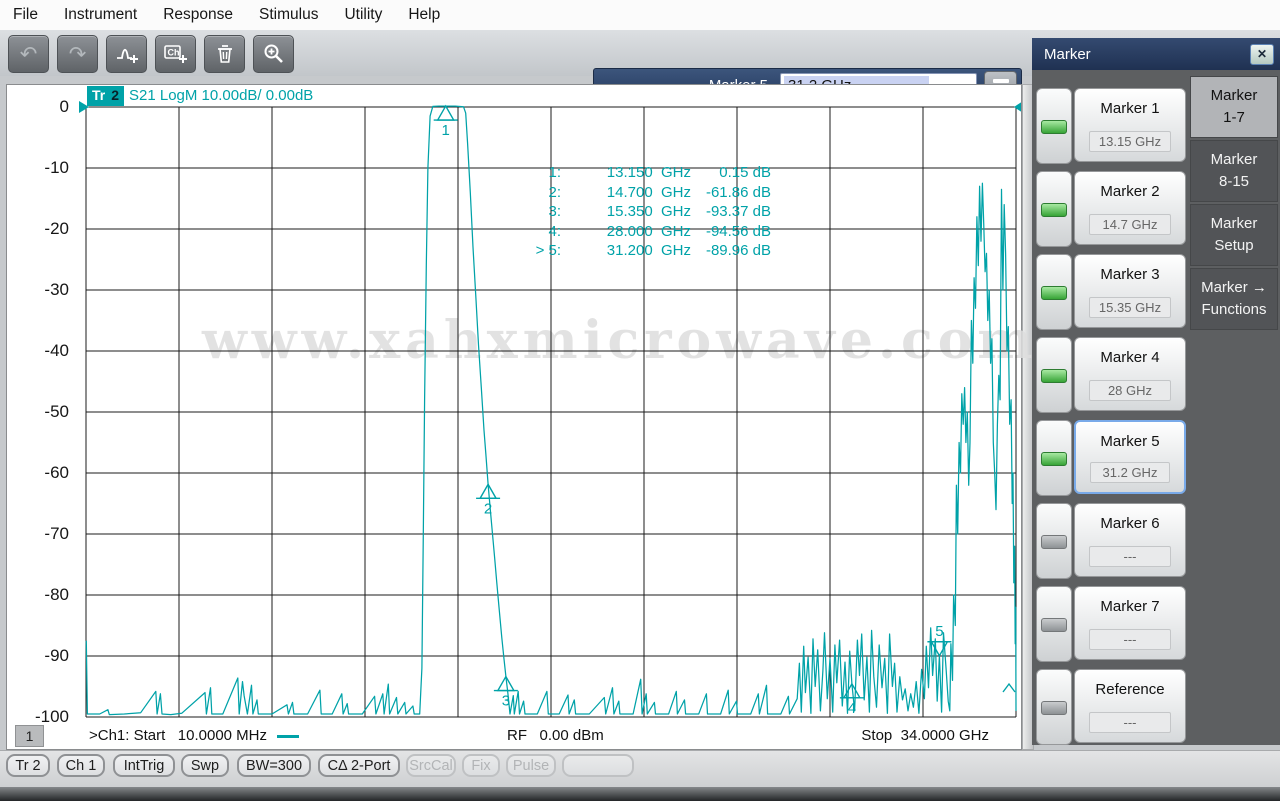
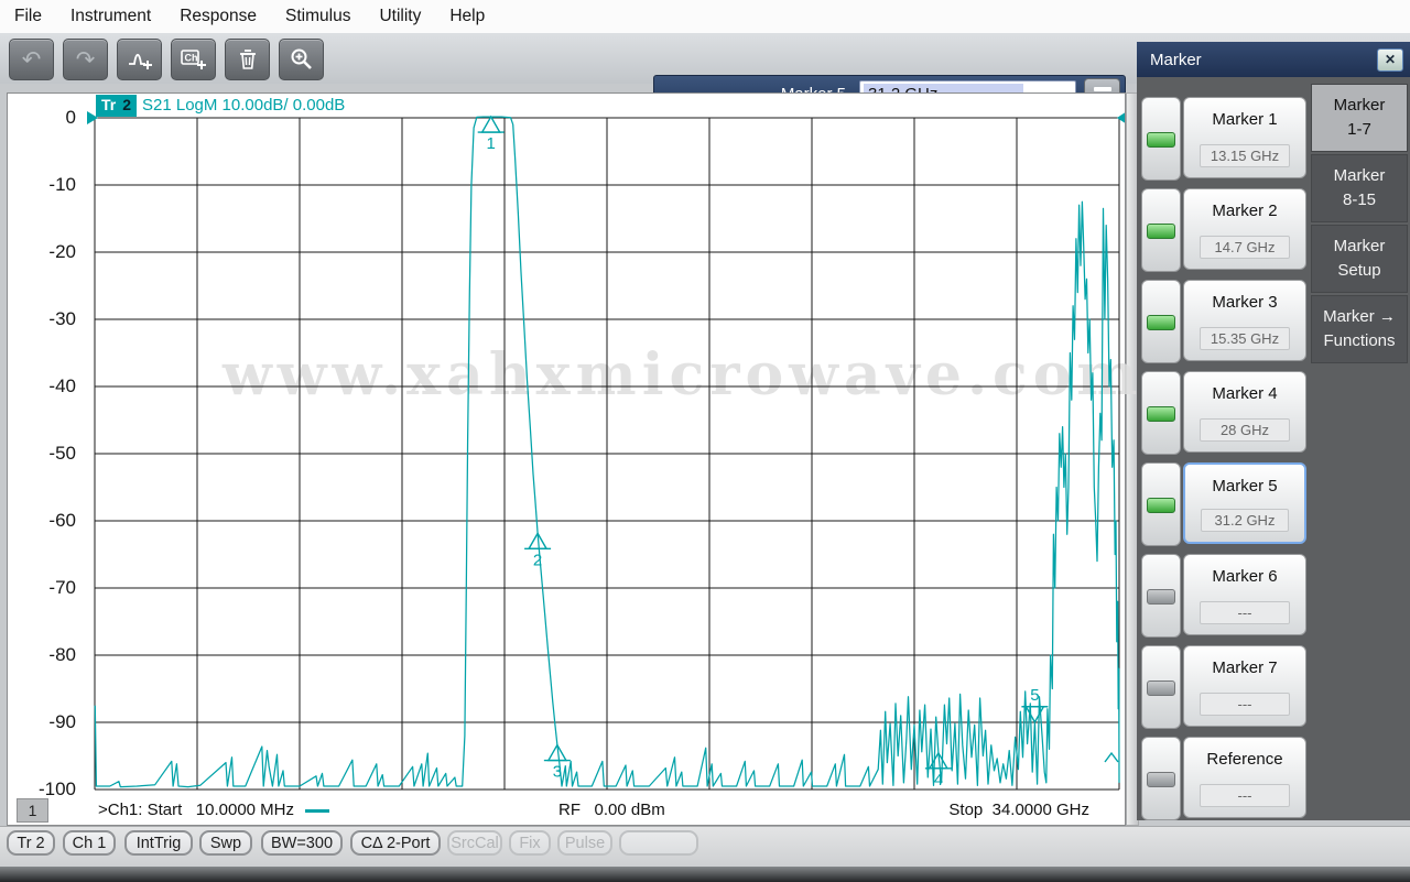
  File
  Instrument
  Response
  Stimulus
  Utility
  Help
  ↶
  ↷
  Ch
  Tr
  2
  S21 LogM 10.00dB/ 0.00dB
  0
  -10
  -20
  -30
  -40
  -50
  -60
  -70
  -80
  -90
  -100
  1
  2
  3
  4
  5
- 1:
- 13.150 GHz
- 0.15 dB
- 2:
- 14.700 GHz
- -61.86 dB
- 3:
- 15.350 GHz
- -93.37 dB
- 4:
- 28.000 GHz
- -94.56 dB
- > 5:
- 31.200 GHz
- -89.96 dB
  1
  >Ch1: Start 10.0000 MHz
  RF 0.00 dBm
  Stop 34.0000 GHz
  Marker
  ✕
  Marker 1
  13.15 GHz
  Marker 2
  14.7 GHz
  Marker 3
  15.35 GHz
  Marker 4
  28 GHz
  Marker 5
  31.2 GHz
  Marker 6
  ---
  Marker 7
  ---
  Reference
  ---
  Marker
  1-7
  Marker
  8-15
  Marker
  Setup
  Marker →
  Functions
  Tr 2
  Ch 1
  IntTrig
  Swp
  BW=300
  CΔ 2-Port
  SrcCal
  Fix
  Pulse
  www.xahxmicrowave.co
